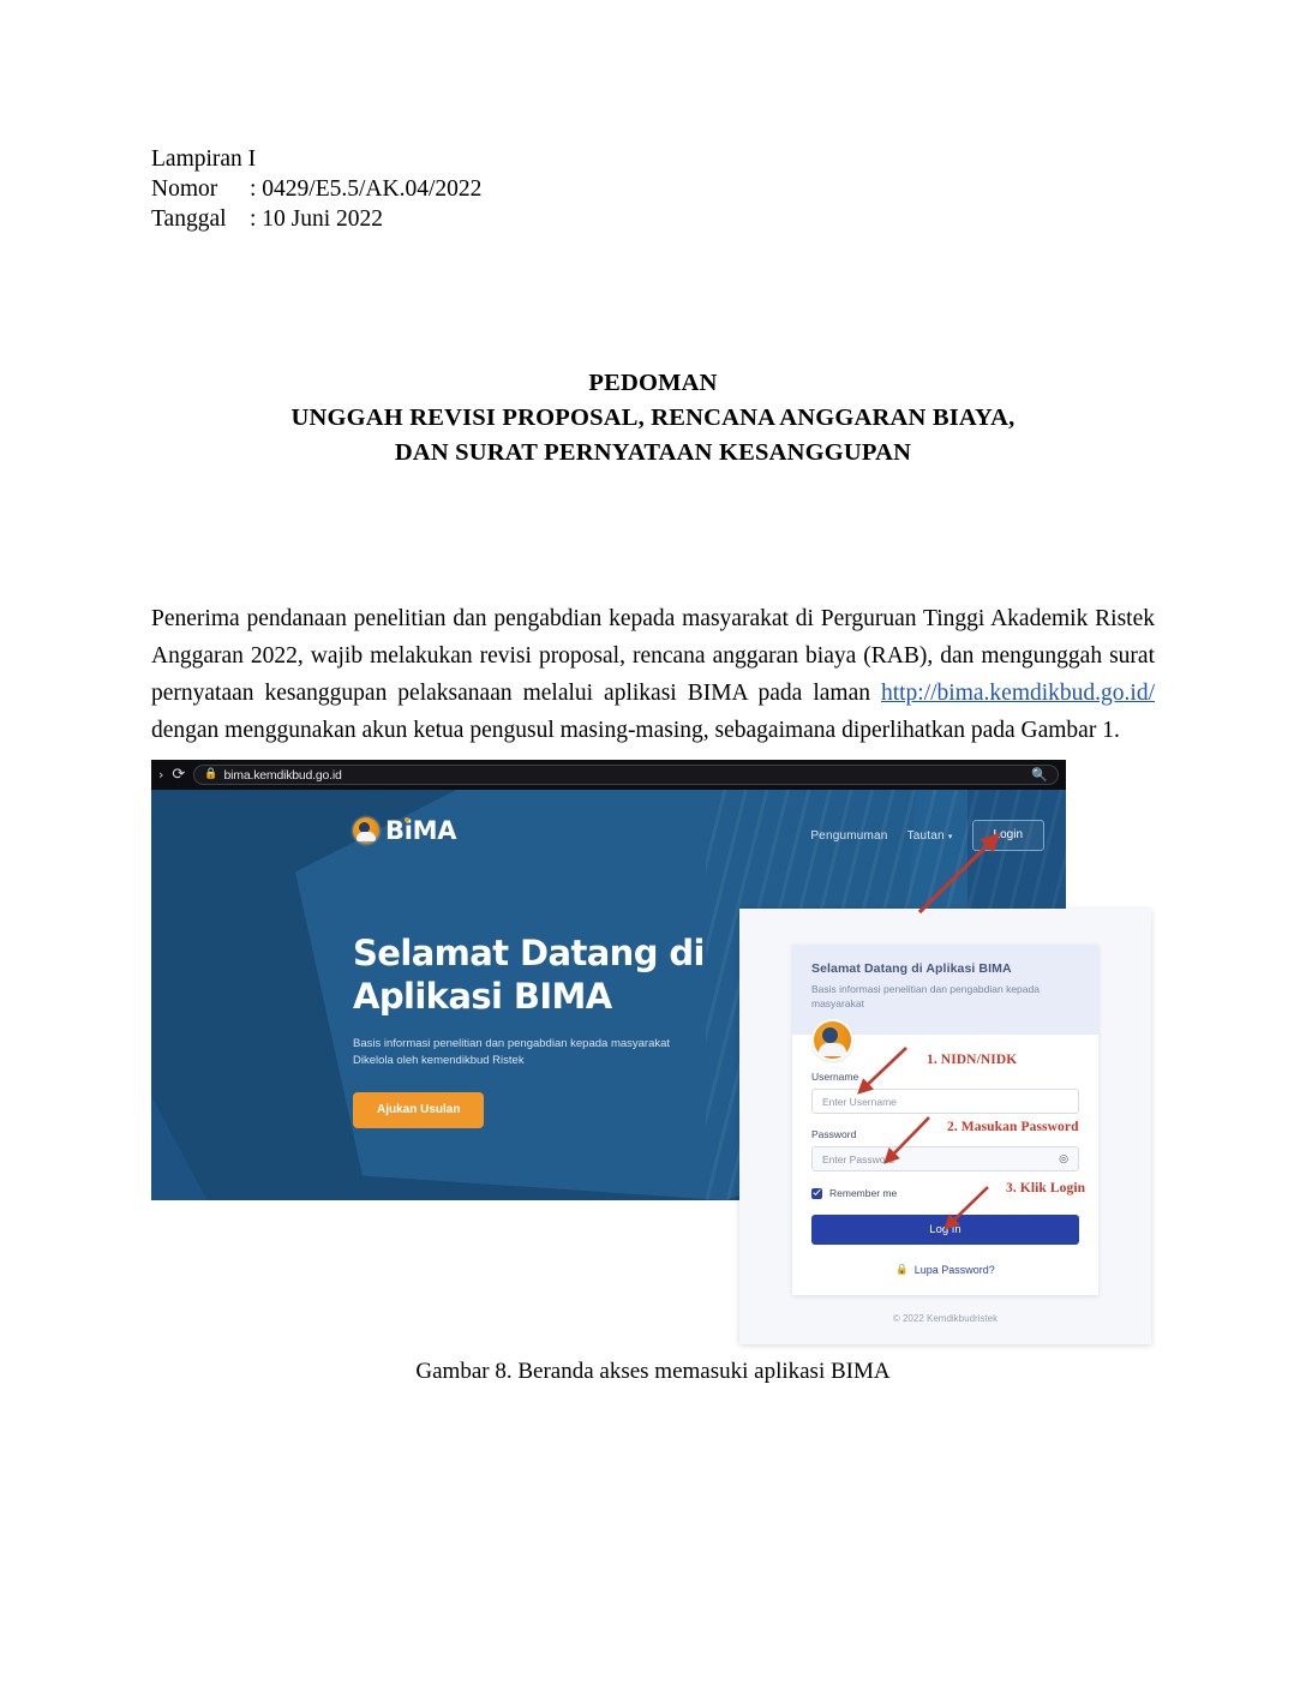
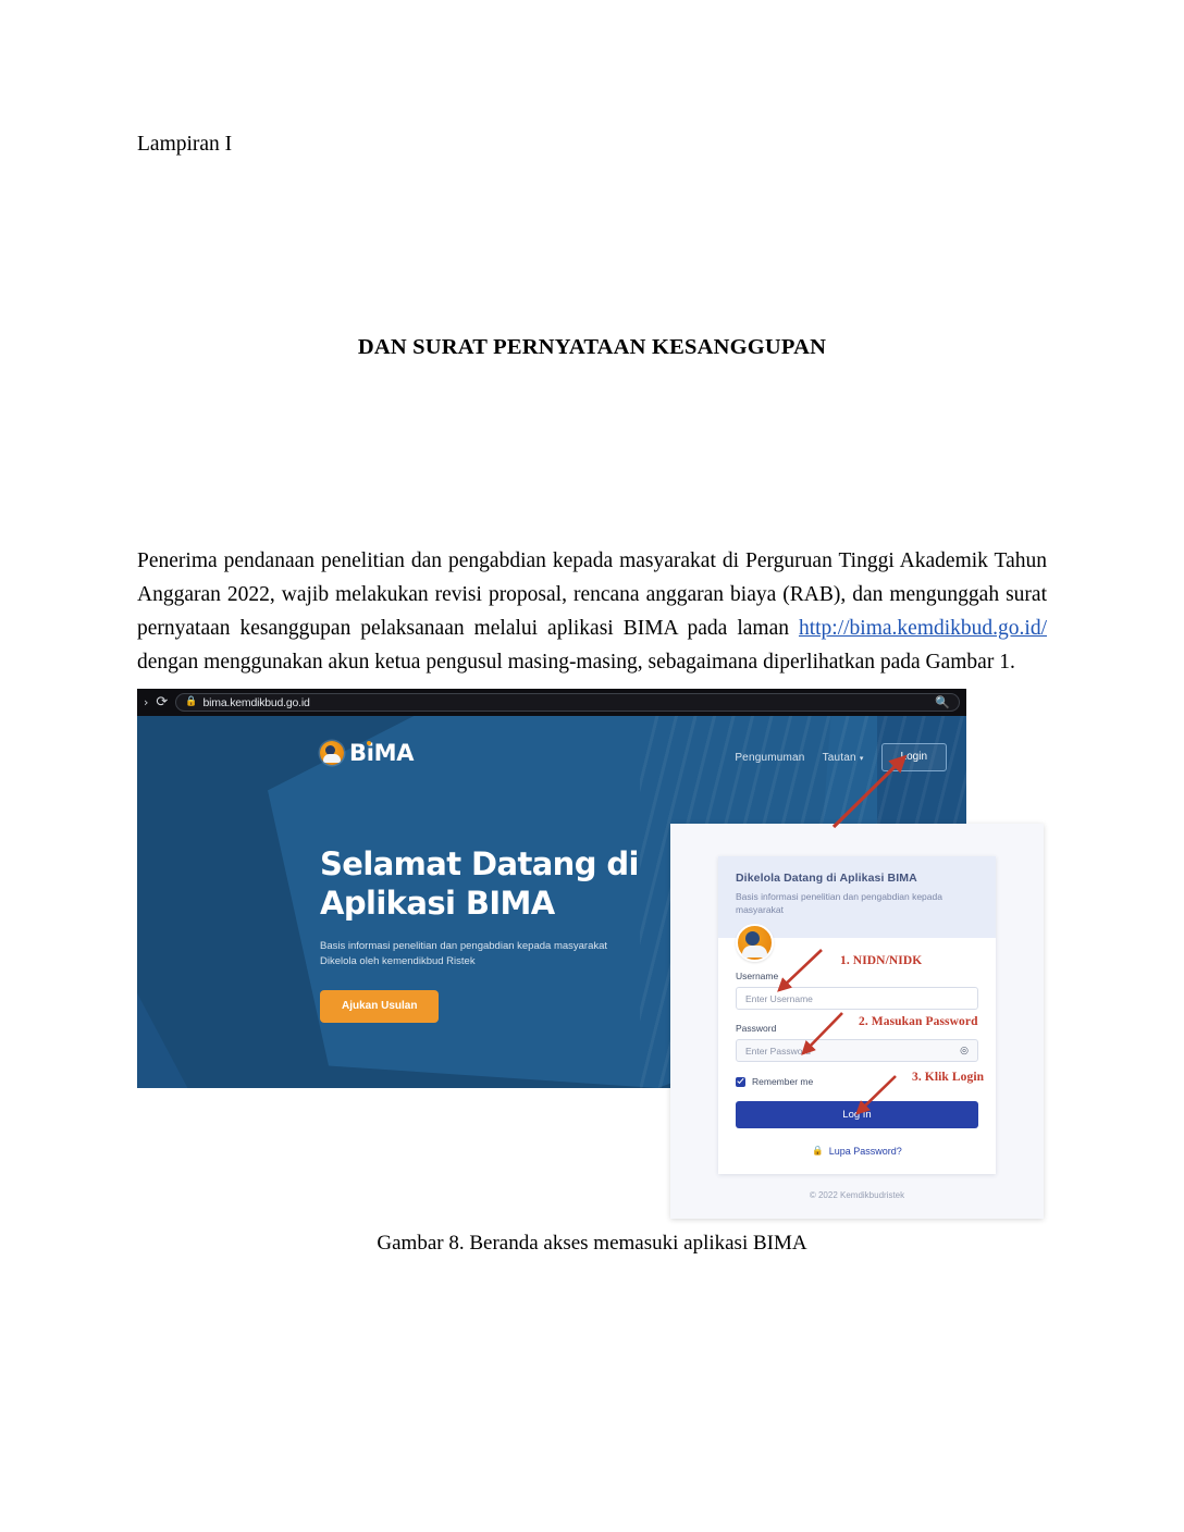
  Lampiran I
- Nomor : 0429/E5.5/AK.04/2022
- Tanggal : 10 Juni 2022
- PEDOMAN
- UNGGAH REVISI PROPOSAL, RENCANA ANGGARAN BIAYA,
  DAN SURAT PERNYATAAN KESANGGUPAN
- Penerima pendanaan penelitian dan pengabdian kepada masyarakat di Perguruan Tinggi Akademik Ristek Anggaran 2022, wajib melakukan revisi proposal, rencana anggaran biaya (RAB), dan mengunggah surat pernyataan kesanggupan pelaksanaan melalui aplikasi BIMA pada laman http://bima.kemdikbud.go.id/ dengan menggunakan akun ketua pengusul masing-masing, sebagaimana diperlihatkan pada Gambar 1.
+ Penerima pendanaan penelitian dan pengabdian kepada masyarakat di Perguruan Tinggi Akademik Tahun Anggaran 2022, wajib melakukan revisi proposal, rencana anggaran biaya (RAB), dan mengunggah surat pernyataan kesanggupan pelaksanaan melalui aplikasi BIMA pada laman http://bima.kemdikbud.go.id/ dengan menggunakan akun ketua pengusul masing-masing, sebagaimana diperlihatkan pada Gambar 1.
  ›
  ⟳
  🔒
  bima.kemdikbud.go.id
  🔍
  BiMA
  Pengumuman
  Tautan
  ogin
  Selamat Datang di
  Aplikasi BIMA
  Basis informasi penelitian dan pengabdian kepada masyarakat
  Dikelola oleh kemendikbud Ristek
  Ajukan Usulan
- Selamat Datang di Aplikasi BIMA
+ Dikelola Datang di Aplikasi BIMA
  Basis informasi penelitian dan pengabdian kepada masyarakat
  Username
  Enter Username
  Password
  Enter Passwod
  ◎
  Remember me
  Log In
  🔒
  Lupa Password?
  © 2022 Kemdikbudristek
  1. NIDN/NIDK
  2. Masukan Password
  3. Klik Login
  Gambar 8. Beranda akses memasuki aplikasi BIMA
